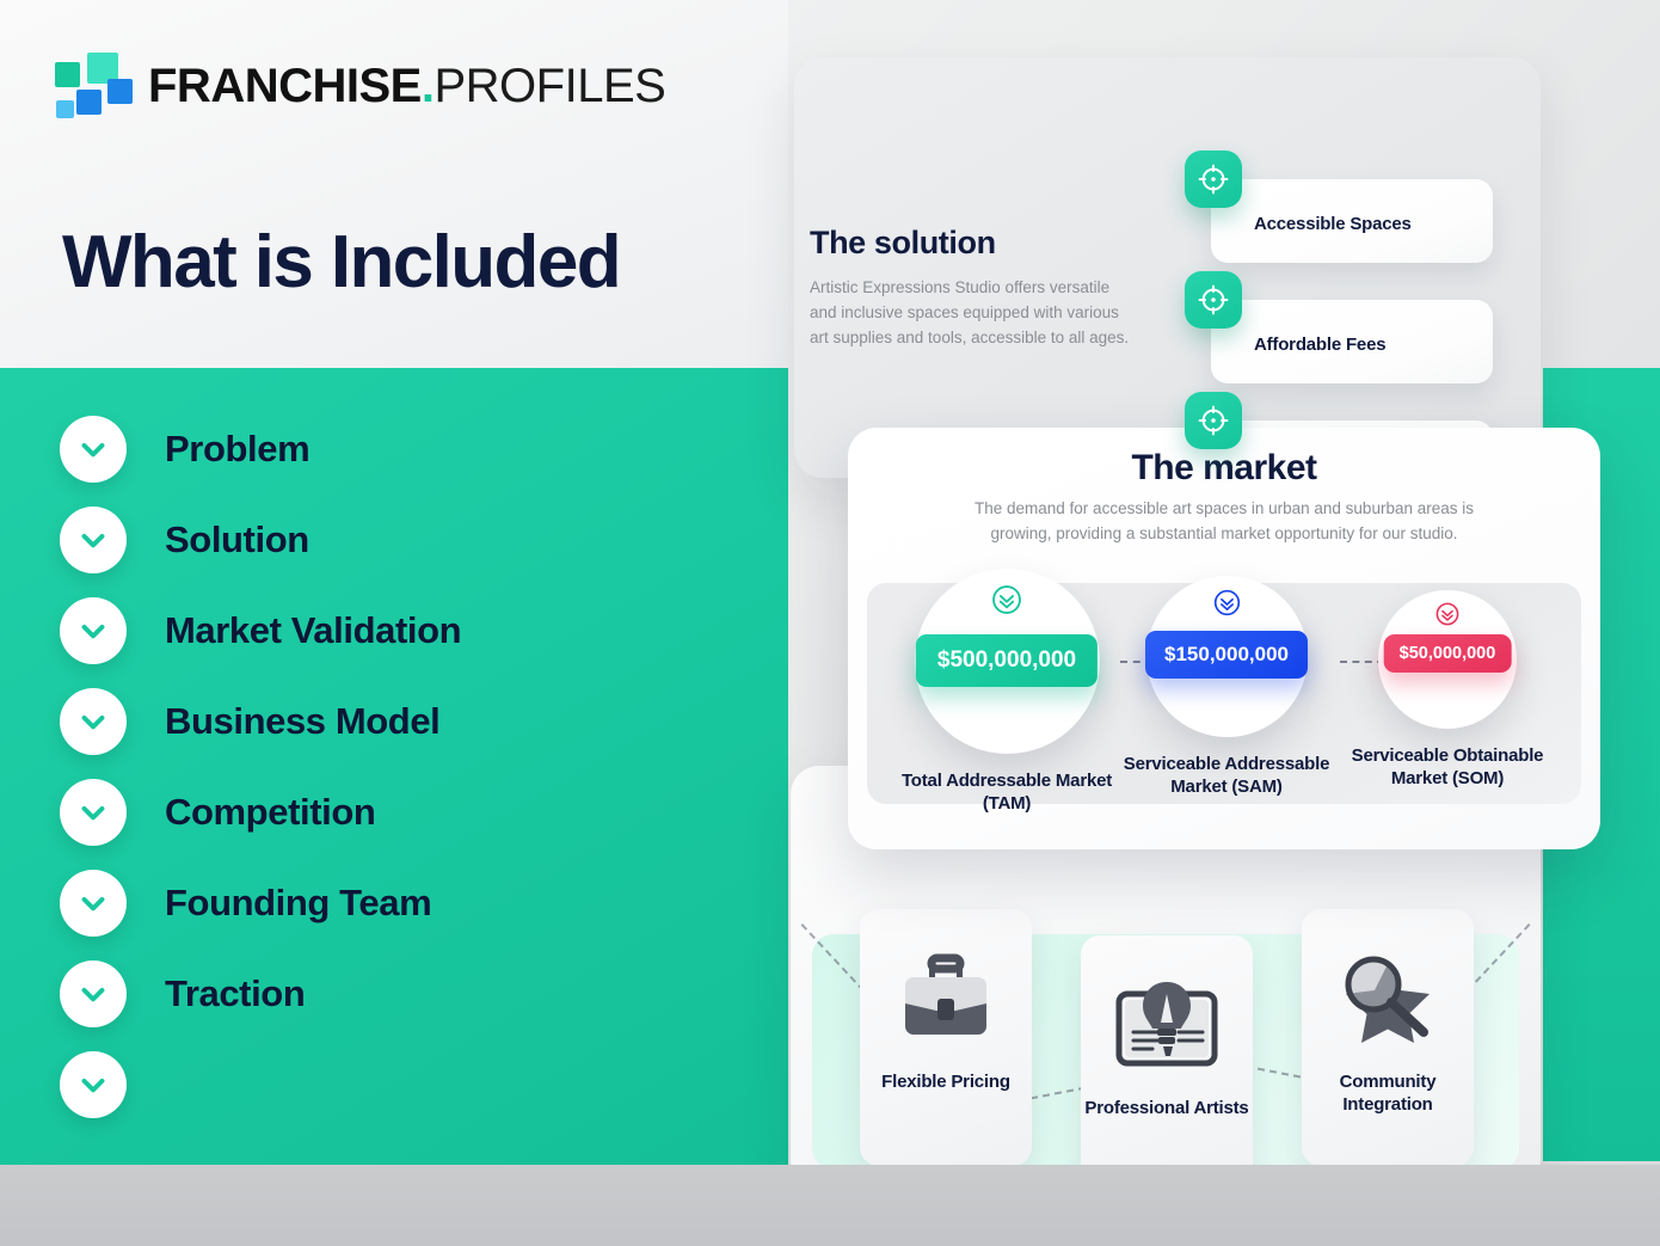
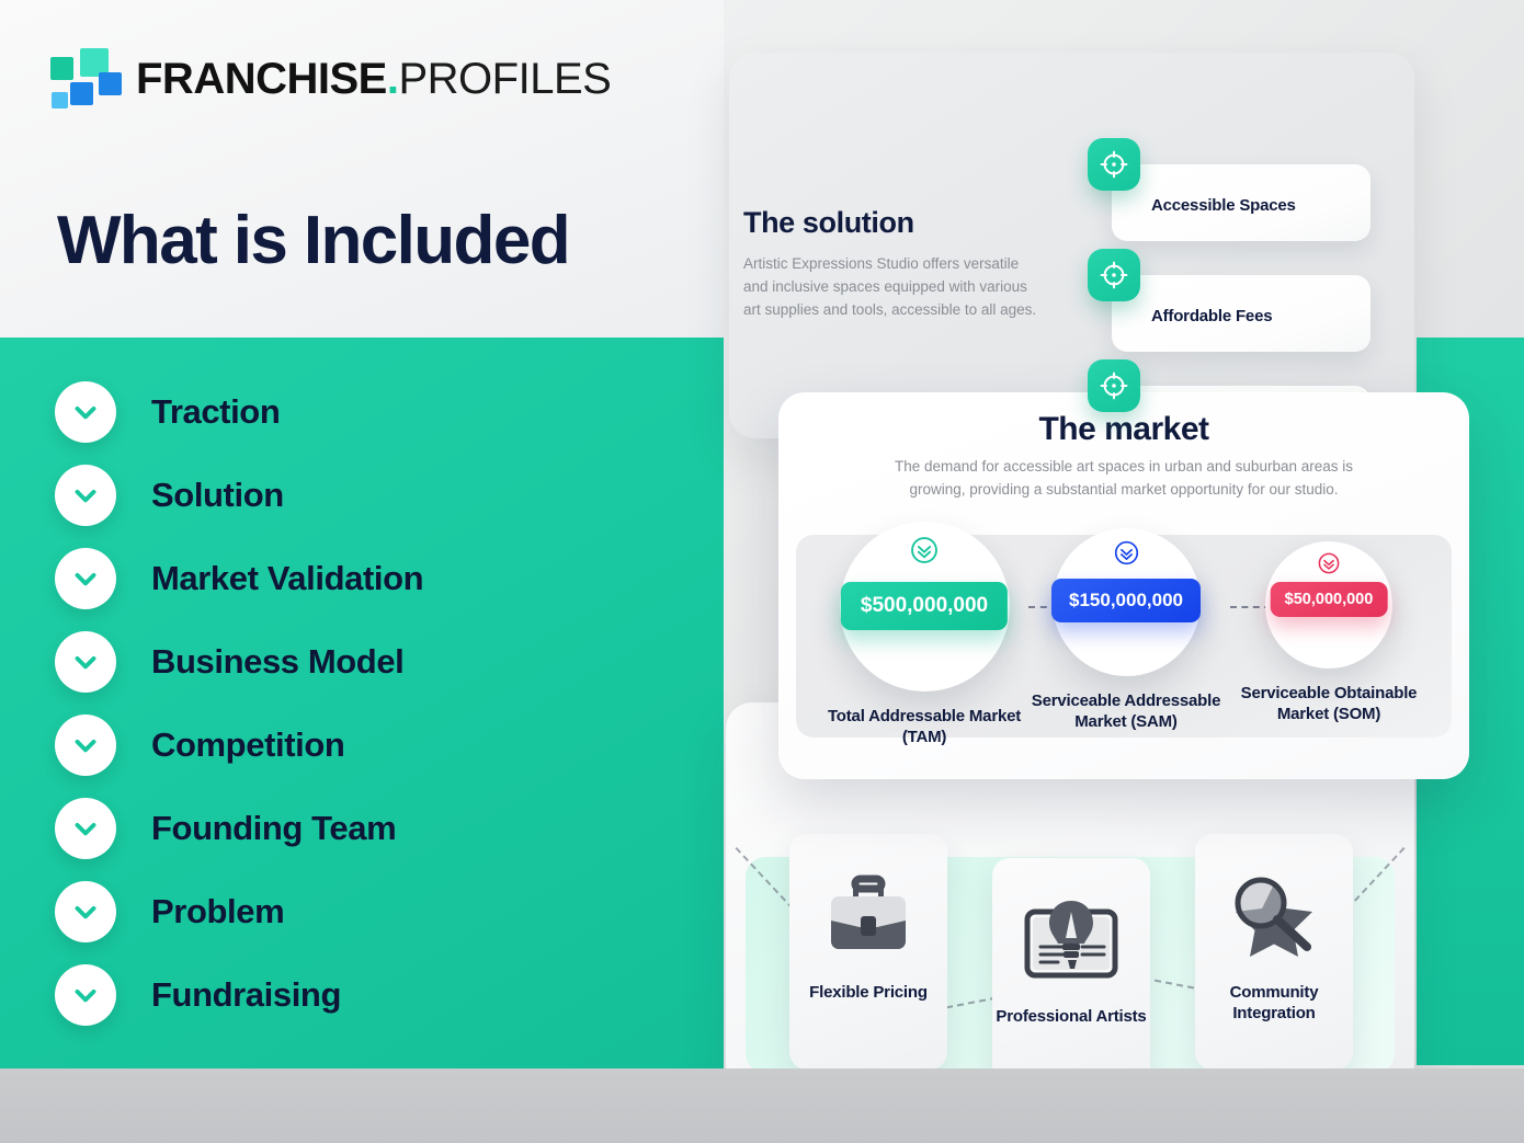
  FRANCHISE.PROFILES
  What is Included
- Problem
+ Traction
  Solution
  Market Validation
  Business Model
  Competition
  Founding Team
- Traction
+ Problem
+ Fundraising
  The solution
  Artistic Expressions Studio offers versatile and inclusive spaces equipped with various art supplies and tools, accessible to all ages.
  Accessible Spaces
  Affordable Fees
  Flexible Pricing
  Professional Artists
  Community Integration
  The market
  The demand for accessible art spaces in urban and suburban areas is growing, providing a substantial market opportunity for our studio.
  $500,000,000
  Total Addressable Market (TAM)
  $150,000,000
  Serviceable Addressable Market (SAM)
  $50,000,000
  Serviceable Obtainable Market (SOM)
